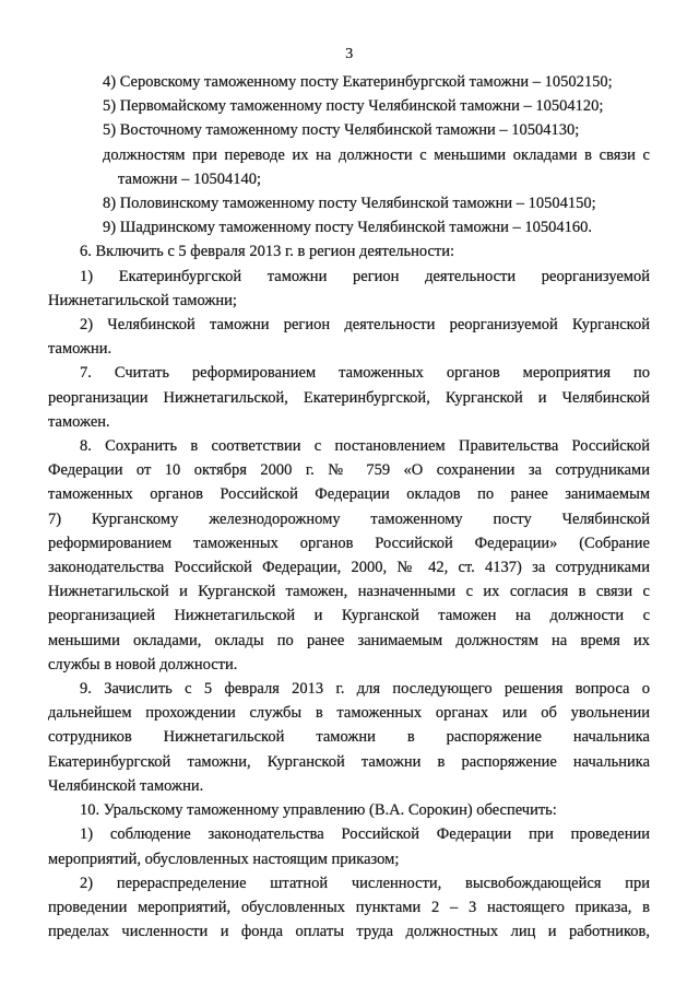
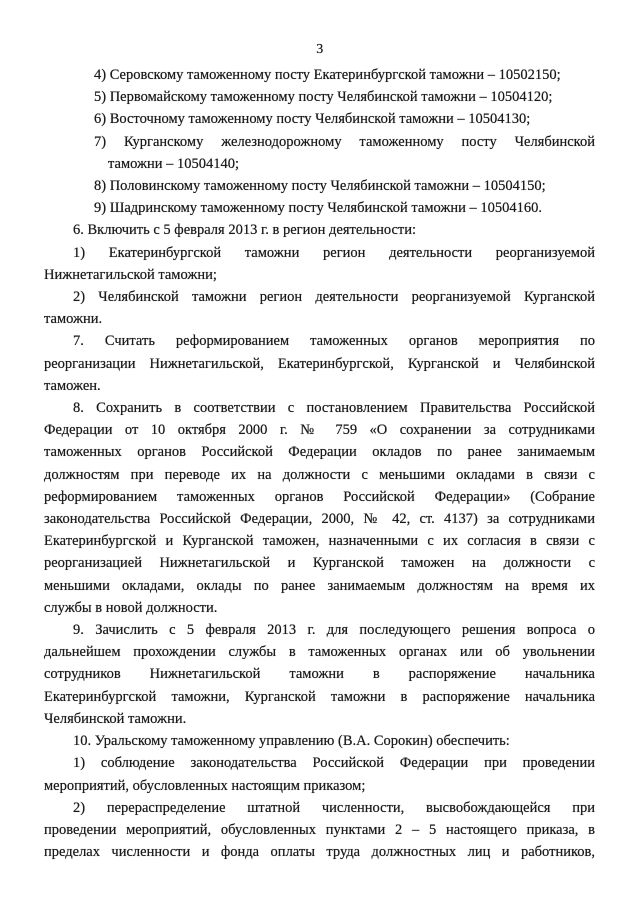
  3
  4) Серовскому таможенному посту Екатеринбургской таможни – 10502150;
  5) Первомайскому таможенному посту Челябинской таможни – 10504120;
- 5) Восточному таможенному посту Челябинской таможни – 10504130;
+ 6) Восточному таможенному посту Челябинской таможни – 10504130;
- должностям при переводе их на должности с меньшими окладами в связи с
+ 7) Курганскому железнодорожному таможенному посту Челябинской
  таможни – 10504140;
  8) Половинскому таможенному посту Челябинской таможни – 10504150;
  9) Шадринскому таможенному посту Челябинской таможни – 10504160.
  6. Включить с 5 февраля 2013 г. в регион деятельности:
  1) Екатеринбургской таможни регион деятельности реорганизуемой
  Нижнетагильской таможни;
  2) Челябинской таможни регион деятельности реорганизуемой Курганской
  таможни.
  7. Считать реформированием таможенных органов мероприятия по
  реорганизации Нижнетагильской, Екатеринбургской, Курганской и Челябинской
  таможен.
  8. Сохранить в соответствии с постановлением Правительства Российской
  Федерации от 10 октября 2000 г. № 759 «О сохранении за сотрудниками
  таможенных органов Российской Федерации окладов по ранее занимаемым
- 7) Курганскому железнодорожному таможенному посту Челябинской
+ должностям при переводе их на должности с меньшими окладами в связи с
  реформированием таможенных органов Российской Федерации» (Собрание
  законодательства Российской Федерации, 2000, № 42, ст. 4137) за сотрудниками
- Нижнетагильской и Курганской таможен, назначенными с их согласия в связи с
+ Екатеринбургской и Курганской таможен, назначенными с их согласия в связи с
  реорганизацией Нижнетагильской и Курганской таможен на должности с
  меньшими окладами, оклады по ранее занимаемым должностям на время их
  службы в новой должности.
  9. Зачислить с 5 февраля 2013 г. для последующего решения вопроса о
  дальнейшем прохождении службы в таможенных органах или об увольнении
  сотрудников Нижнетагильской таможни в распоряжение начальника
  Екатеринбургской таможни, Курганской таможни в распоряжение начальника
  Челябинской таможни.
  10. Уральскому таможенному управлению (В.А. Сорокин) обеспечить:
  1) соблюдение законодательства Российской Федерации при проведении
  мероприятий, обусловленных настоящим приказом;
  2) перераспределение штатной численности, высвобождающейся при
- проведении мероприятий, обусловленных пунктами 2 – 3 настоящего приказа, в
+ проведении мероприятий, обусловленных пунктами 2 – 5 настоящего приказа, в
  пределах численности и фонда оплаты труда должностных лиц и работников,
